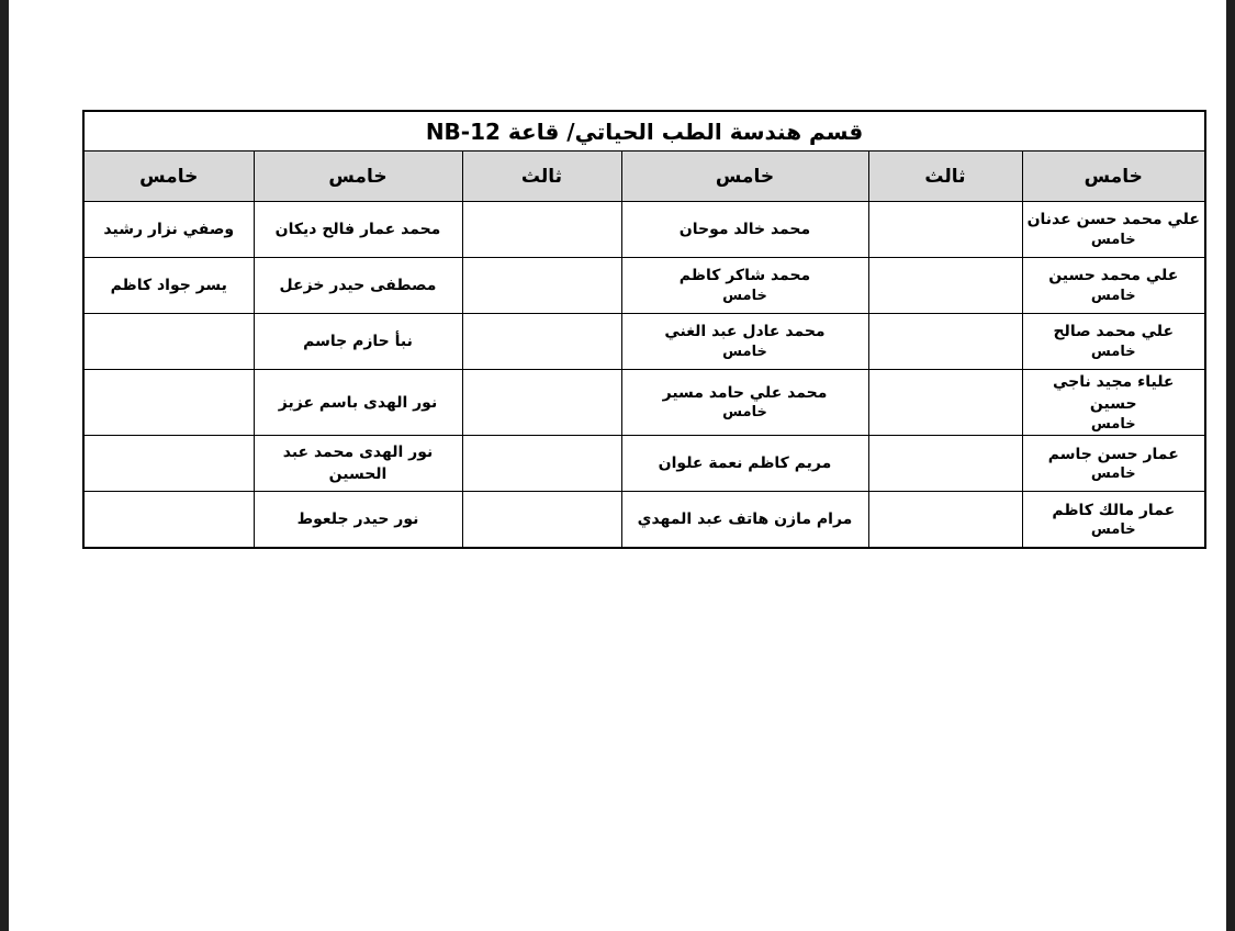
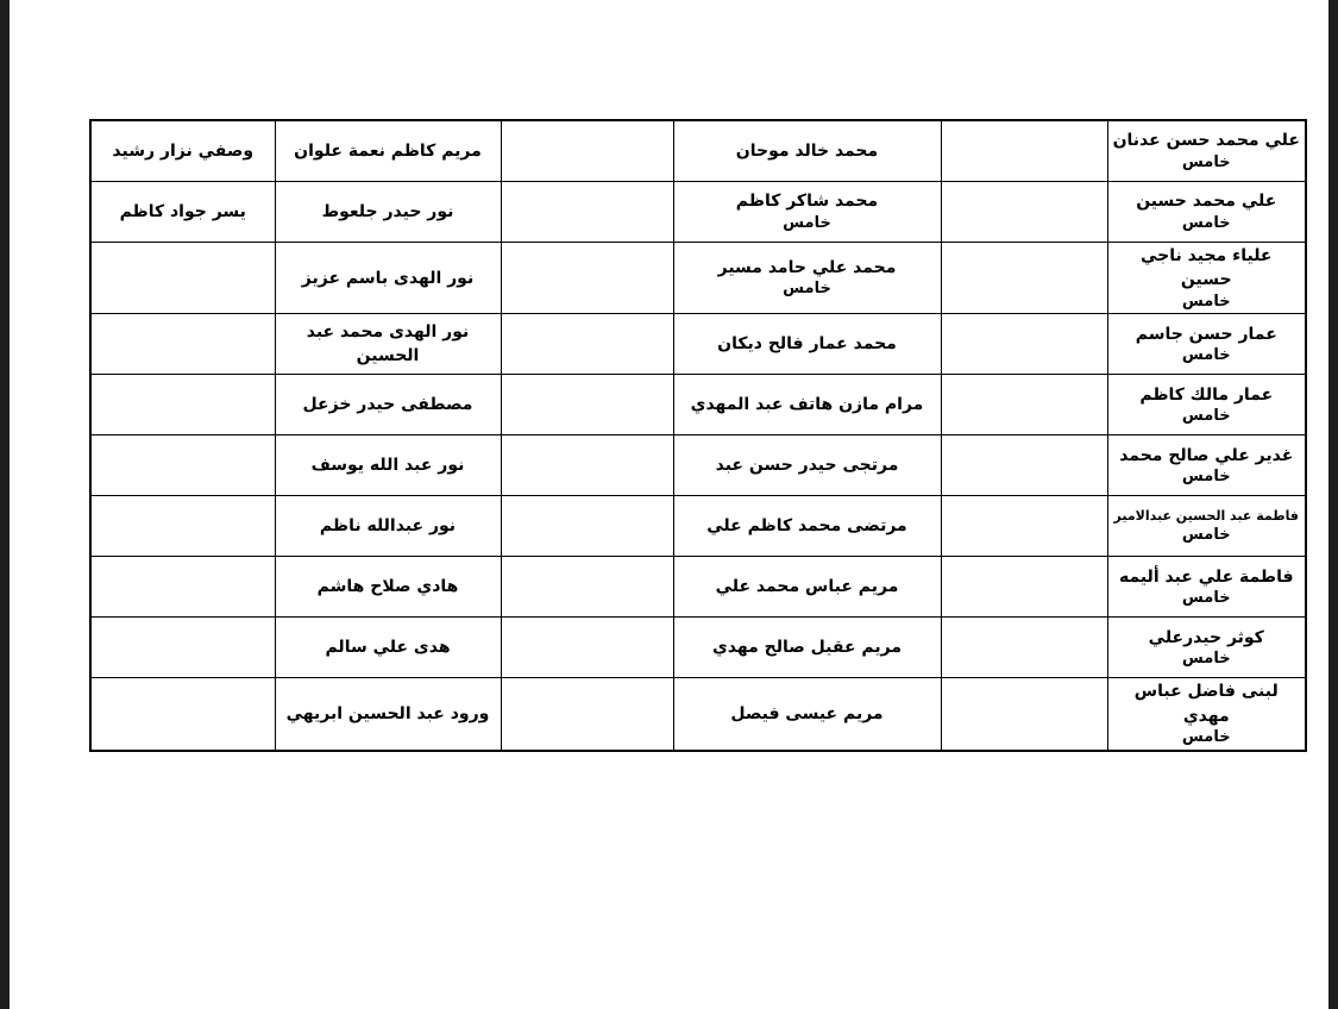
- قسم هندسة الطب الحياتي/ قاعة NB-12
- خامس	ثالث	خامس	ثالث	خامس	خامس
- علي محمد حسن عدنانخامس		محمد خالد موحان		محمد عمار فالح ديكان	وصفي نزار رشيد
+ علي محمد حسن عدنانخامس		محمد خالد موحان		مريم كاظم نعمة علوان	وصفي نزار رشيد
- علي محمد حسينخامس		محمد شاكر كاظمخامس		مصطفى حيدر خزعل	يسر جواد كاظم
+ علي محمد حسينخامس		محمد شاكر كاظمخامس		نور حيدر جلعوط	يسر جواد كاظم
- علي محمد صالحخامس		محمد عادل عبد الغنيخامس		نبأ حازم جاسم
  علياء مجيد ناجي حسينخامس		محمد علي حامد مسيرخامس		نور الهدى باسم عزيز
- عمار حسن جاسمخامس		مريم كاظم نعمة علوان		نور الهدى محمد عبد الحسين
+ عمار حسن جاسمخامس		محمد عمار فالح ديكان		نور الهدى محمد عبد الحسين
- عمار مالك كاظمخامس		مرام مازن هاتف عبد المهدي		نور حيدر جلعوط
+ عمار مالك كاظمخامس		مرام مازن هاتف عبد المهدي		مصطفى حيدر خزعل
+ غدير علي صالح محمدخامس		مرتجى حيدر حسن عبد		نور عبد الله يوسف
+ فاطمة عبد الحسين عبدالاميرخامس		مرتضى محمد كاظم علي		نور عبدالله ناظم
+ فاطمة علي عبد أليمهخامس		مريم عباس محمد علي		هادي صلاح هاشم
+ كوثر حيدرعليخامس		مريم عقيل صالح مهدي		هدى علي سالم
+ لبنى فاضل عباس مهديخامس		مريم عيسى فيصل		ورود عبد الحسين ابريهي
